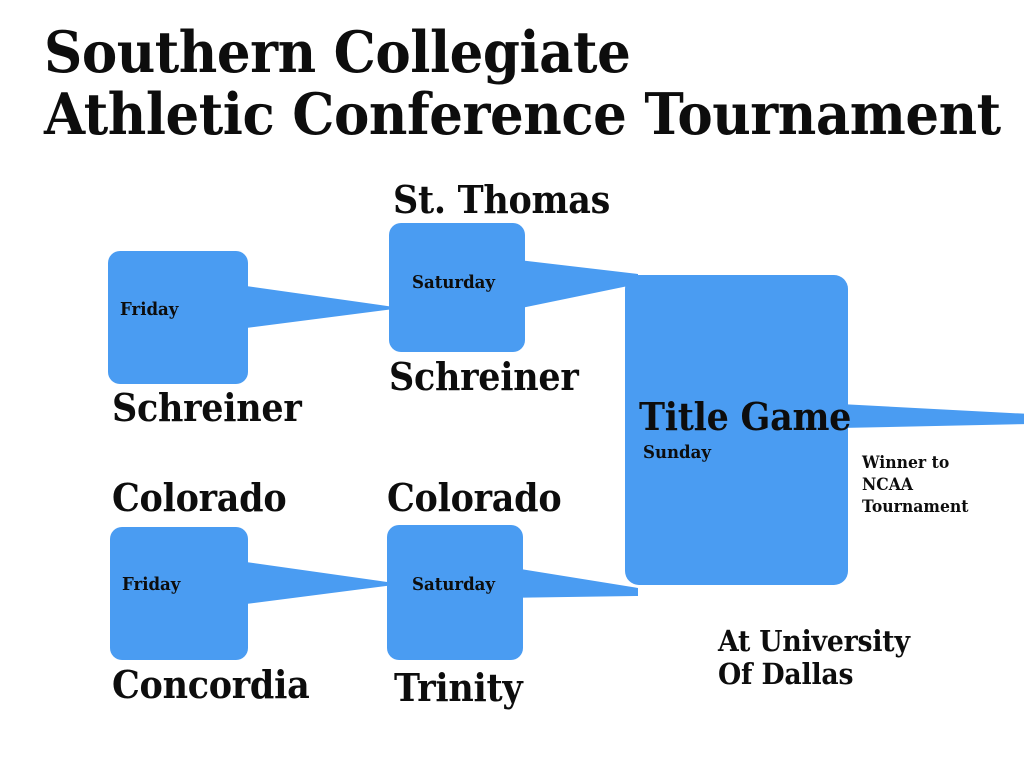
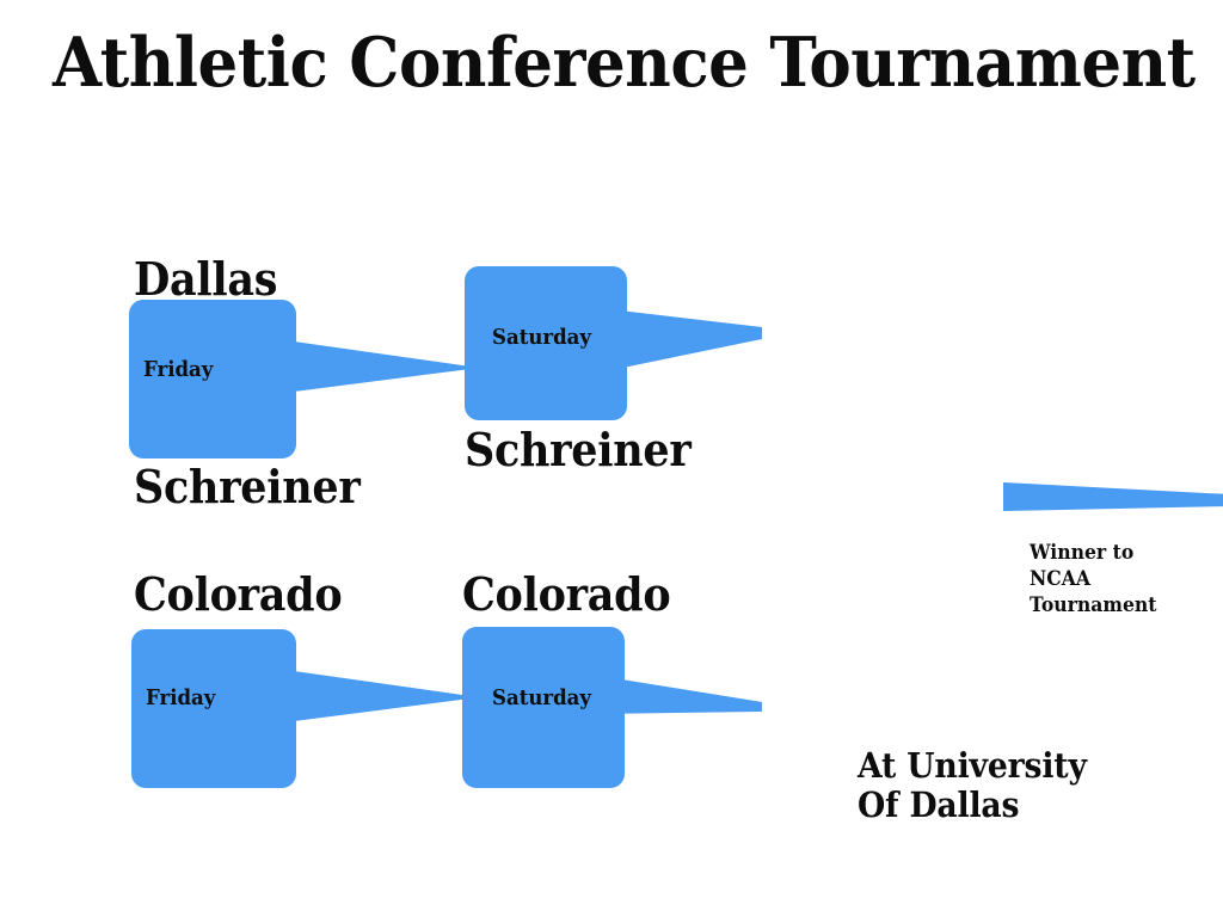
- Southern Collegiate
  Athletic Conference Tournament
+ Dallas
  Friday
  Schreiner
  Colorado
  Friday
- Concordia
- St. Thomas
  Saturday
  Schreiner
  Colorado
  Saturday
- Trinity
- Title Game
- Sunday
  Winner to
  NCAA
  Tournament
  At University
  Of Dallas
